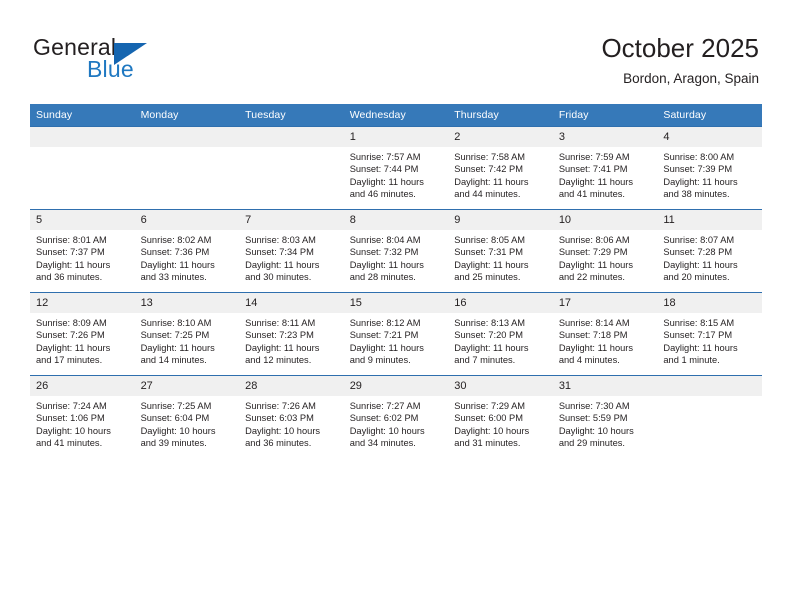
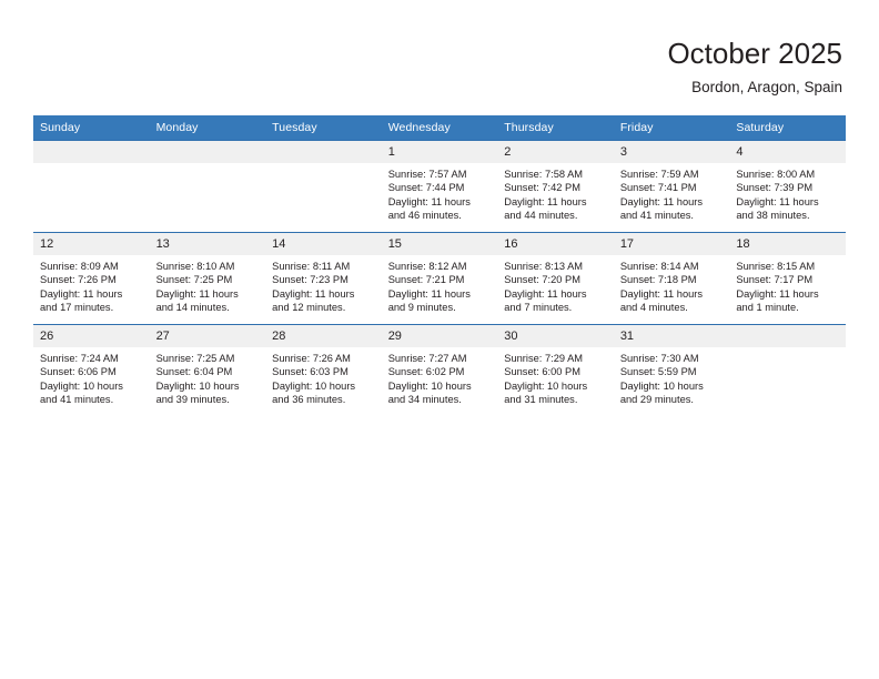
- General
- Blue
  October 2025
  Bordon, Aragon, Spain
  Sunday	Monday	Tuesday	Wednesday	Thursday	Friday	Saturday
  			1Sunrise: 7:57 AMSunset: 7:44 PMDaylight: 11 hoursand 46 minutes.	2Sunrise: 7:58 AMSunset: 7:42 PMDaylight: 11 hoursand 44 minutes.	3Sunrise: 7:59 AMSunset: 7:41 PMDaylight: 11 hoursand 41 minutes.	4Sunrise: 8:00 AMSunset: 7:39 PMDaylight: 11 hoursand 38 minutes.
- 5Sunrise: 8:01 AMSunset: 7:37 PMDaylight: 11 hoursand 36 minutes.	6Sunrise: 8:02 AMSunset: 7:36 PMDaylight: 11 hoursand 33 minutes.	7Sunrise: 8:03 AMSunset: 7:34 PMDaylight: 11 hoursand 30 minutes.	8Sunrise: 8:04 AMSunset: 7:32 PMDaylight: 11 hoursand 28 minutes.	9Sunrise: 8:05 AMSunset: 7:31 PMDaylight: 11 hoursand 25 minutes.	10Sunrise: 8:06 AMSunset: 7:29 PMDaylight: 11 hoursand 22 minutes.	11Sunrise: 8:07 AMSunset: 7:28 PMDaylight: 11 hoursand 20 minutes.
  12Sunrise: 8:09 AMSunset: 7:26 PMDaylight: 11 hoursand 17 minutes.	13Sunrise: 8:10 AMSunset: 7:25 PMDaylight: 11 hoursand 14 minutes.	14Sunrise: 8:11 AMSunset: 7:23 PMDaylight: 11 hoursand 12 minutes.	15Sunrise: 8:12 AMSunset: 7:21 PMDaylight: 11 hoursand 9 minutes.	16Sunrise: 8:13 AMSunset: 7:20 PMDaylight: 11 hoursand 7 minutes.	17Sunrise: 8:14 AMSunset: 7:18 PMDaylight: 11 hoursand 4 minutes.	18Sunrise: 8:15 AMSunset: 7:17 PMDaylight: 11 hoursand 1 minute.
- 26Sunrise: 7:24 AMSunset: 1:06 PMDaylight: 10 hoursand 41 minutes.	27Sunrise: 7:25 AMSunset: 6:04 PMDaylight: 10 hoursand 39 minutes.	28Sunrise: 7:26 AMSunset: 6:03 PMDaylight: 10 hoursand 36 minutes.	29Sunrise: 7:27 AMSunset: 6:02 PMDaylight: 10 hoursand 34 minutes.	30Sunrise: 7:29 AMSunset: 6:00 PMDaylight: 10 hoursand 31 minutes.	31Sunrise: 7:30 AMSunset: 5:59 PMDaylight: 10 hoursand 29 minutes.
+ 26Sunrise: 7:24 AMSunset: 6:06 PMDaylight: 10 hoursand 41 minutes.	27Sunrise: 7:25 AMSunset: 6:04 PMDaylight: 10 hoursand 39 minutes.	28Sunrise: 7:26 AMSunset: 6:03 PMDaylight: 10 hoursand 36 minutes.	29Sunrise: 7:27 AMSunset: 6:02 PMDaylight: 10 hoursand 34 minutes.	30Sunrise: 7:29 AMSunset: 6:00 PMDaylight: 10 hoursand 31 minutes.	31Sunrise: 7:30 AMSunset: 5:59 PMDaylight: 10 hoursand 29 minutes.
